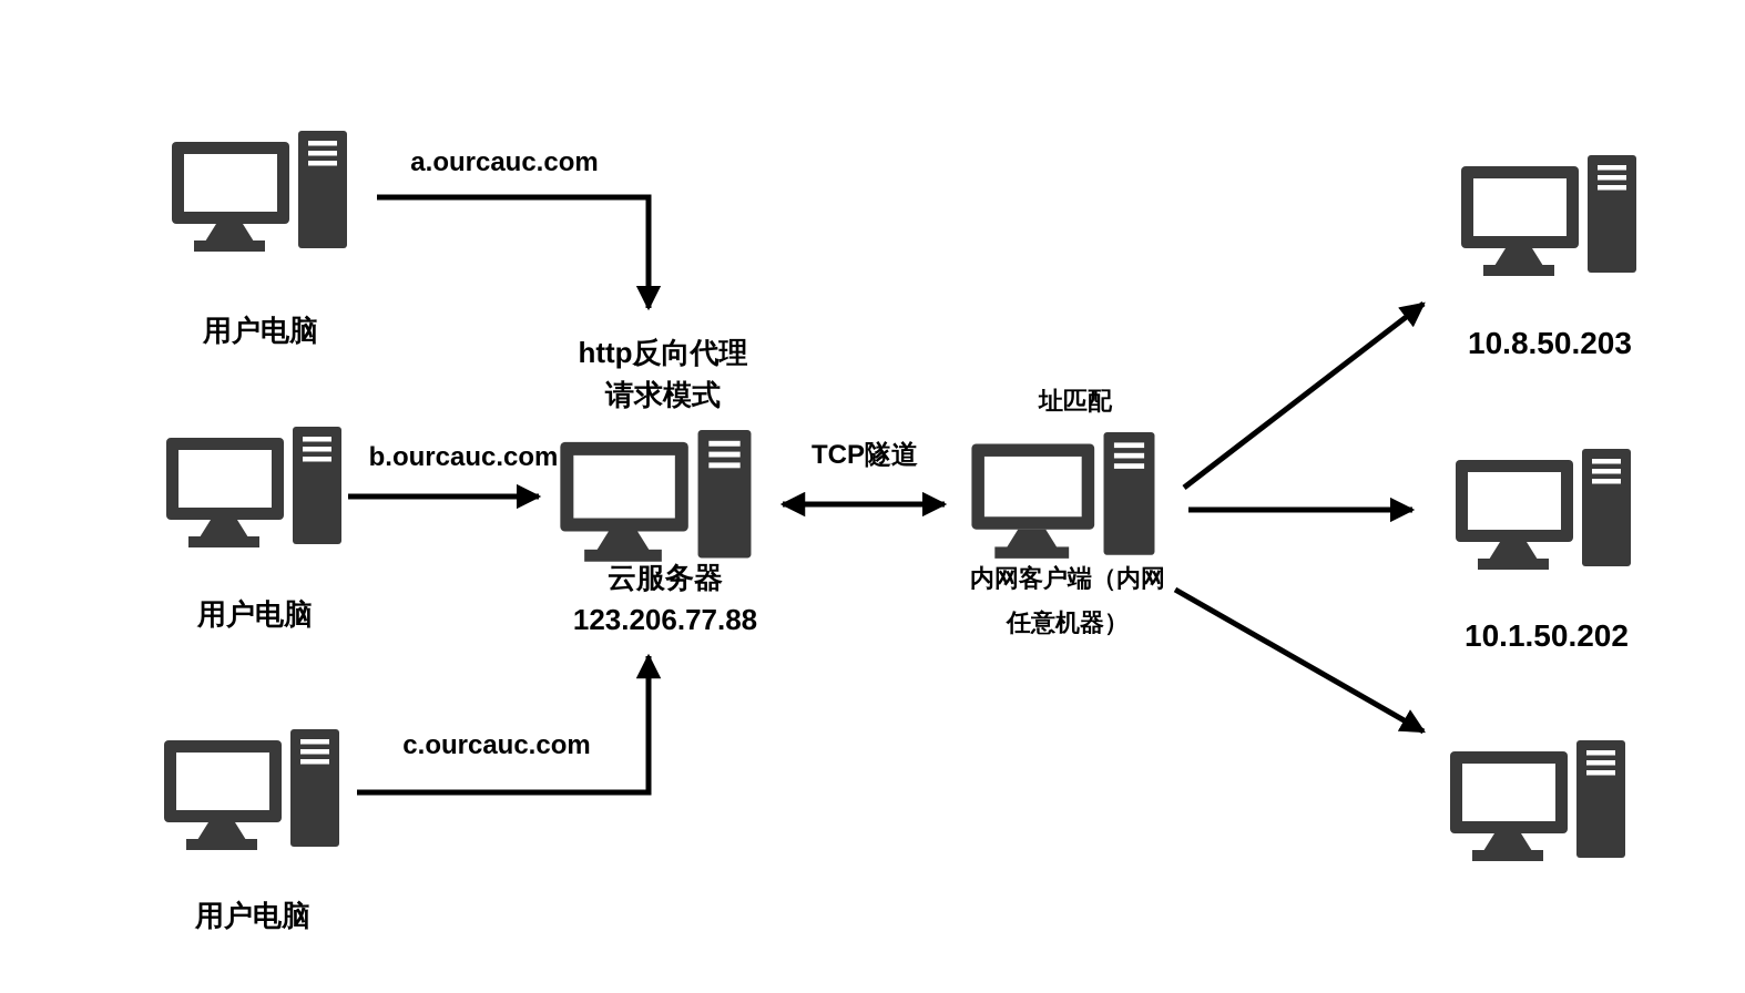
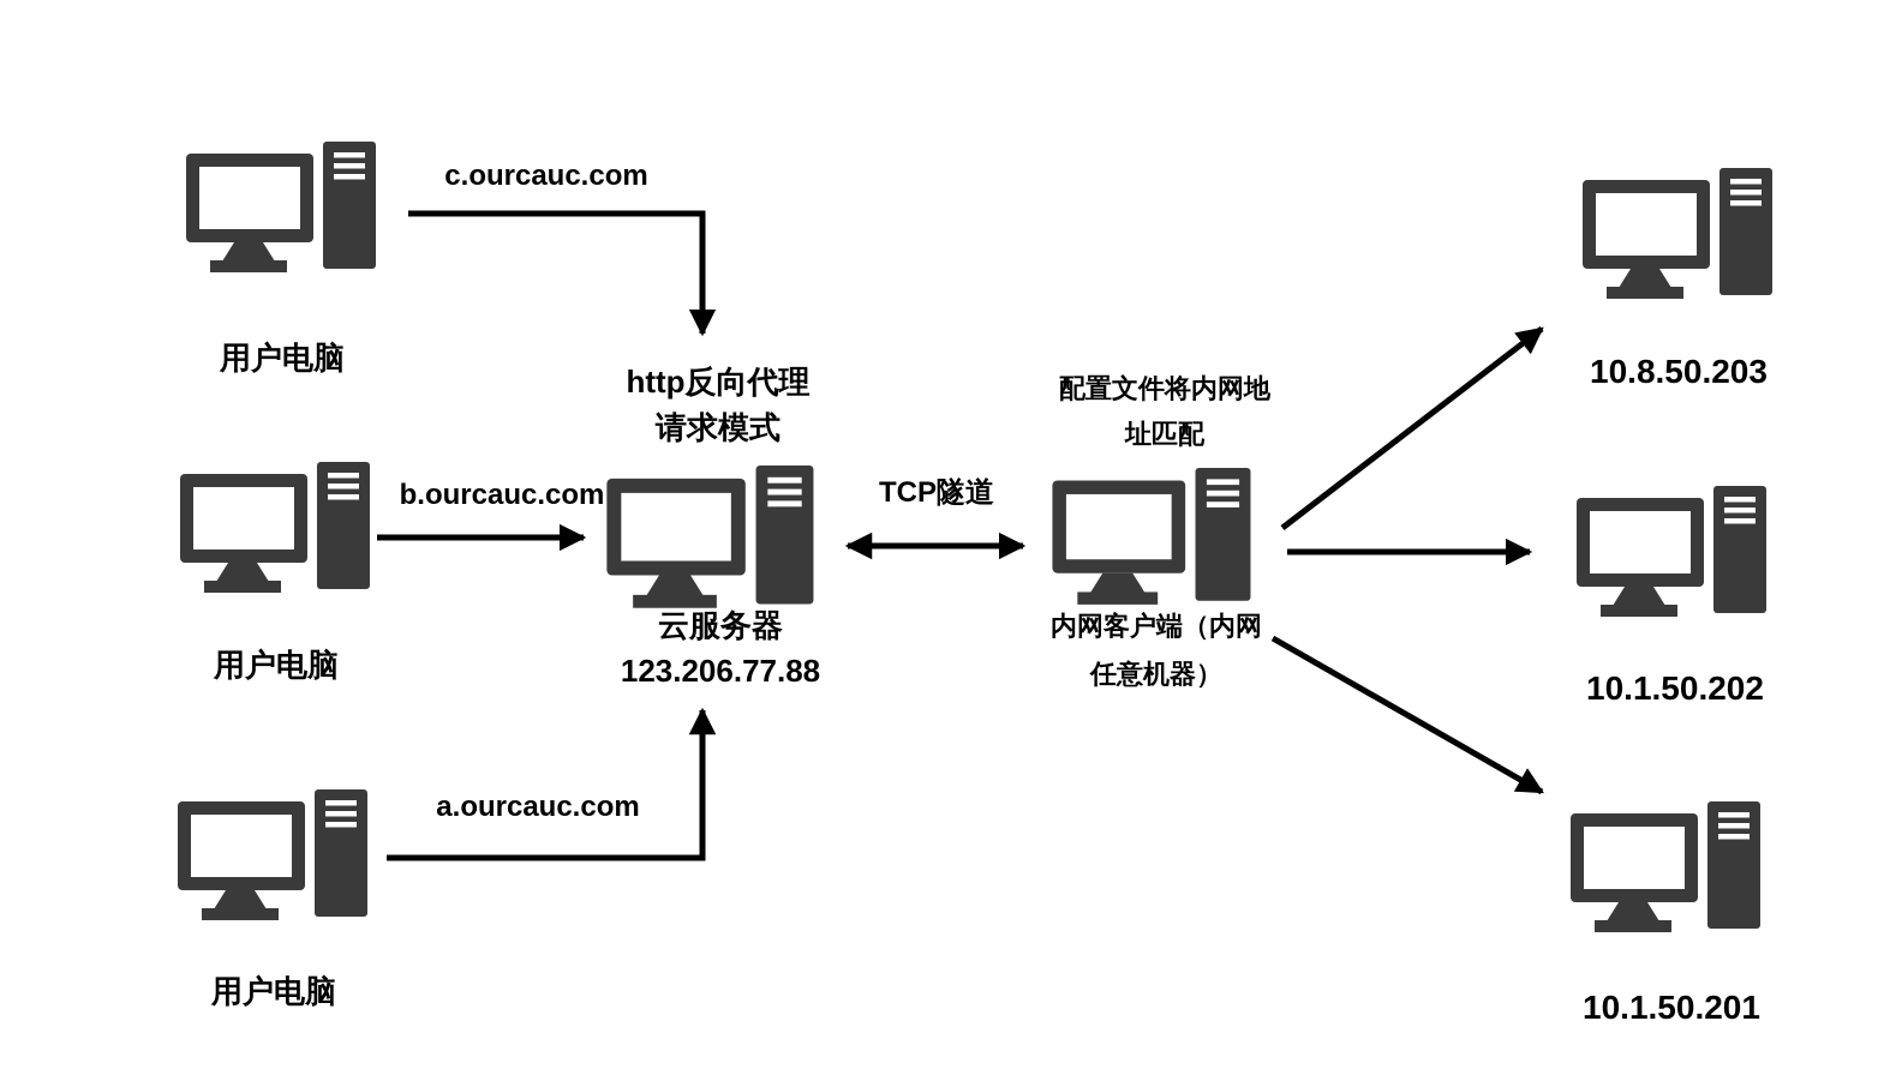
  用户电脑
  用户电脑
  用户电脑
- a.ourcauc.com
+ c.ourcauc.com
  b.ourcauc.com
- c.ourcauc.com
+ a.ourcauc.com
  http反向代理
  请求模式
  云服务器
  123.206.77.88
  TCP隧道
+ 配置文件将内网地
  址匹配
  内网客户端（内网
  任意机器）
  10.8.50.203
  10.1.50.202
+ 10.1.50.201
